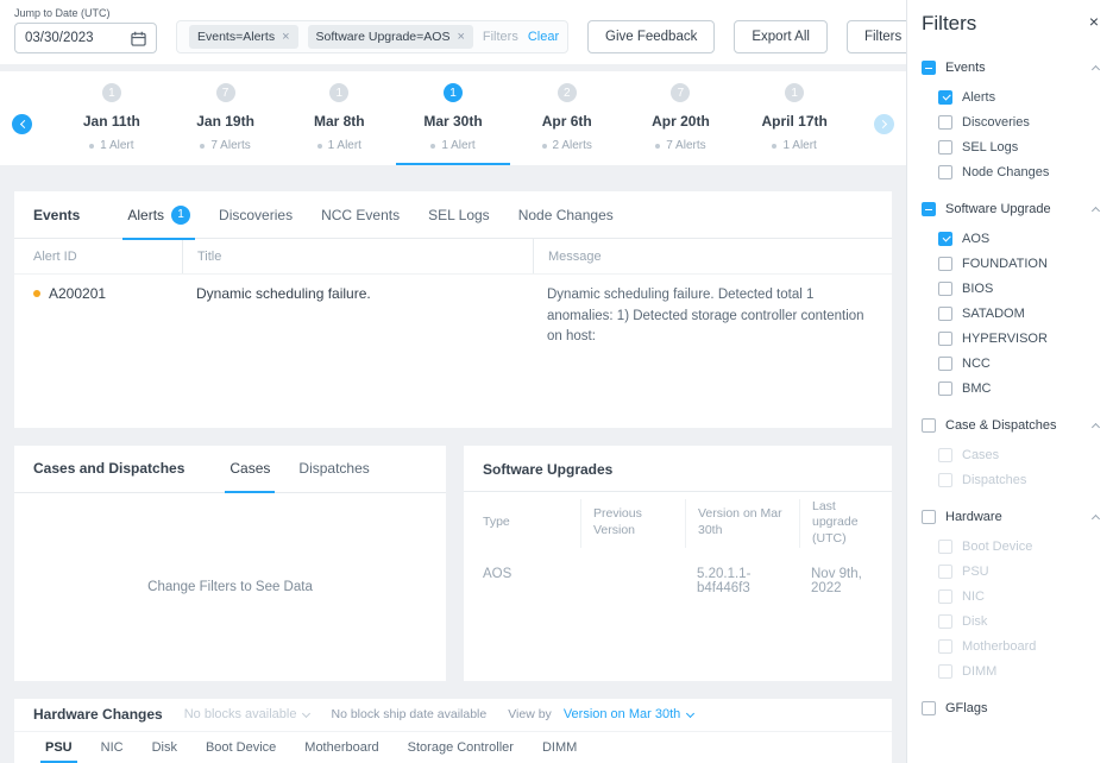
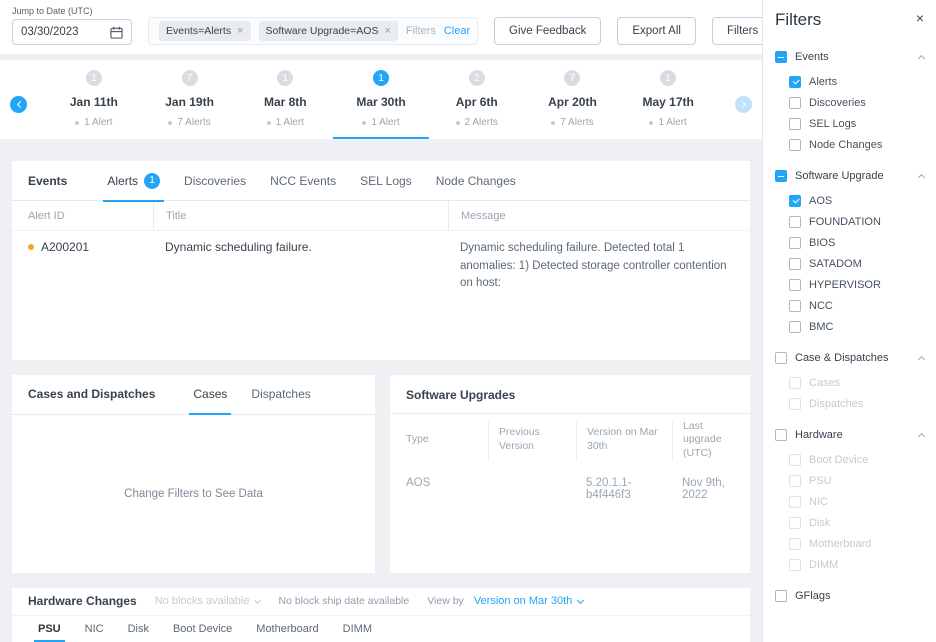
  Jump to Date (UTC)
  03/30/2023
  Events=Alerts
  ×
  Software Upgrade=AOS
  ×
  Filters
  Clear
  Give Feedback
  Export All
  Filters
  1
  Jan 11th
  1 Alert
  7
  Jan 19th
  7 Alerts
  1
  Mar 8th
  1 Alert
  1
  Mar 30th
  1 Alert
  2
  Apr 6th
  2 Alerts
  7
  Apr 20th
  7 Alerts
  1
- April 17th
+ May 17th
  1 Alert
  Events
  Alerts
  1
  Discoveries
  NCC Events
  SEL Logs
  Node Changes
  Alert ID
  Title
  Message
  A200201
  Dynamic scheduling failure.
  Dynamic scheduling failure. Detected total 1 anomalies: 1) Detected storage controller contention on host:
  Cases and Dispatches
  Cases
  Dispatches
  Change Filters to See Data
  Software Upgrades
  Type
  Previous Version
  Version on Mar 30th
  Last upgrade (UTC)
  AOS
  5.20.1.1-b4f446f3
  Nov 9th, 2022
  Hardware Changes
  No blocks available
  No block ship date available
  View by
  Version on Mar 30th
  PSU
  NIC
  Disk
  Boot Device
  Motherboard
- Storage Controller
  DIMM
  Filters
  ×
  Events
  Alerts
  Discoveries
  SEL Logs
  Node Changes
  Software Upgrade
  AOS
  FOUNDATION
  BIOS
  SATADOM
  HYPERVISOR
  NCC
  BMC
  Case & Dispatches
  Cases
  Dispatches
  Hardware
  Boot Device
  PSU
  NIC
  Disk
  Motherboard
  DIMM
  GFlags
